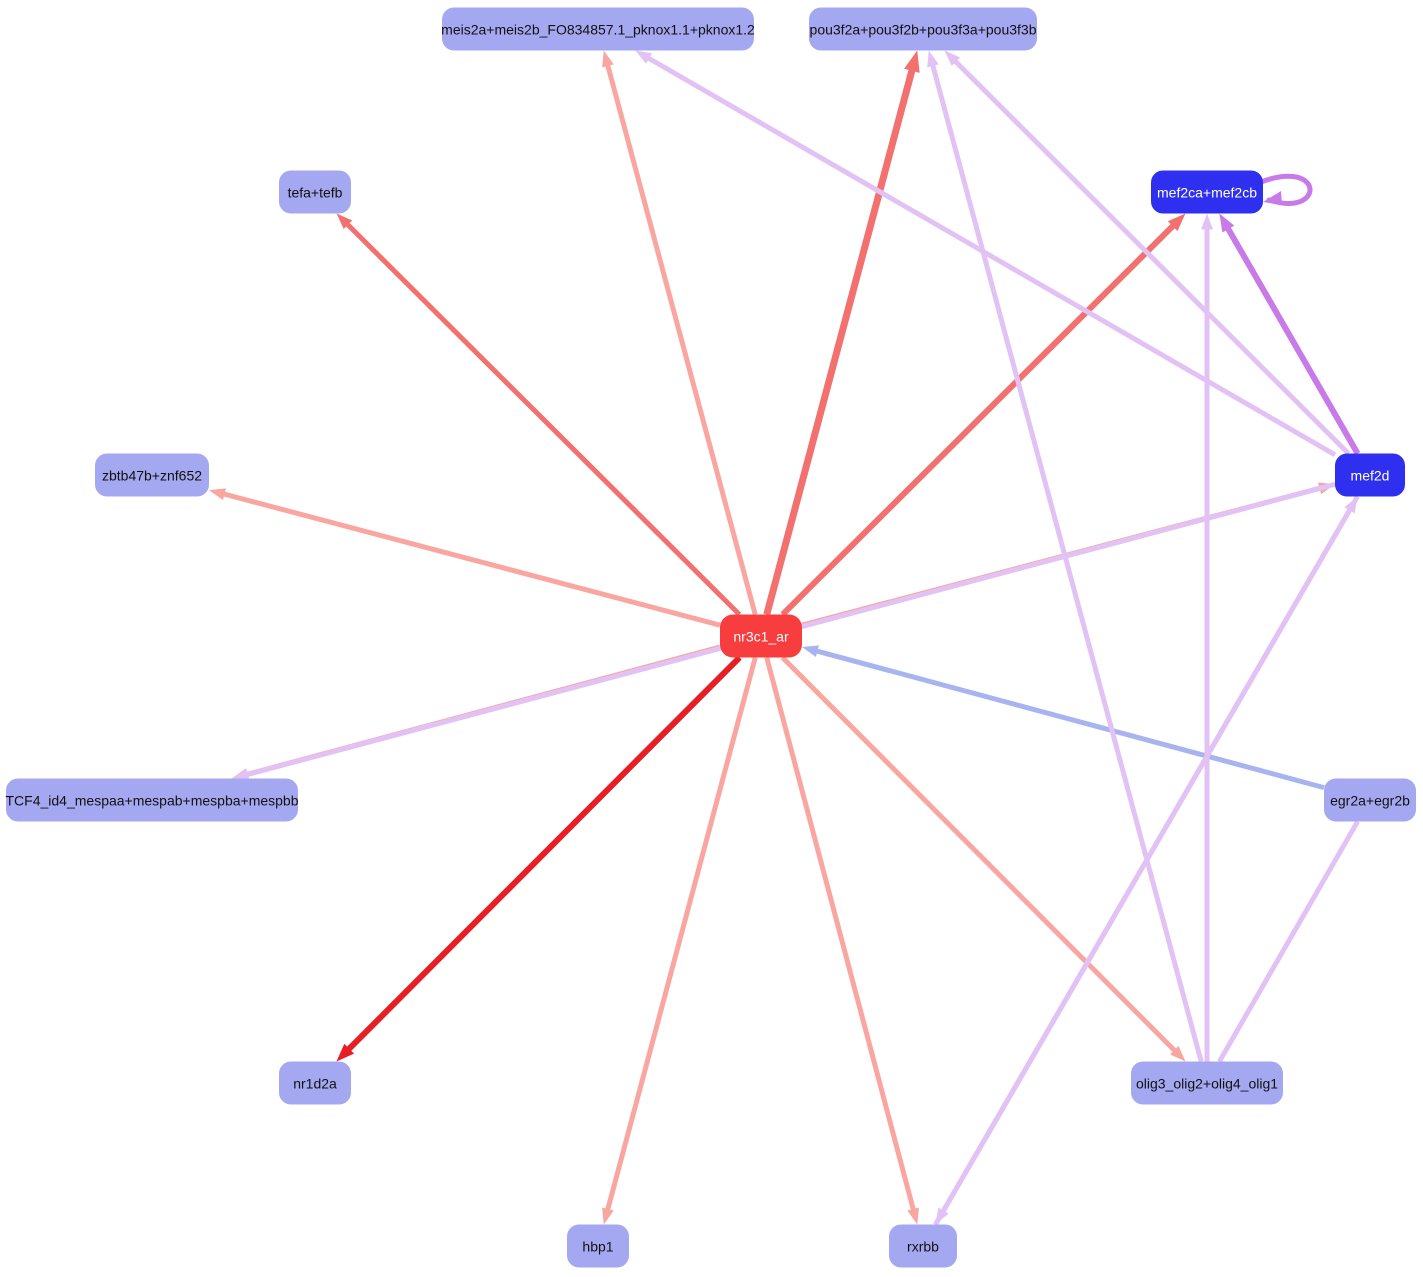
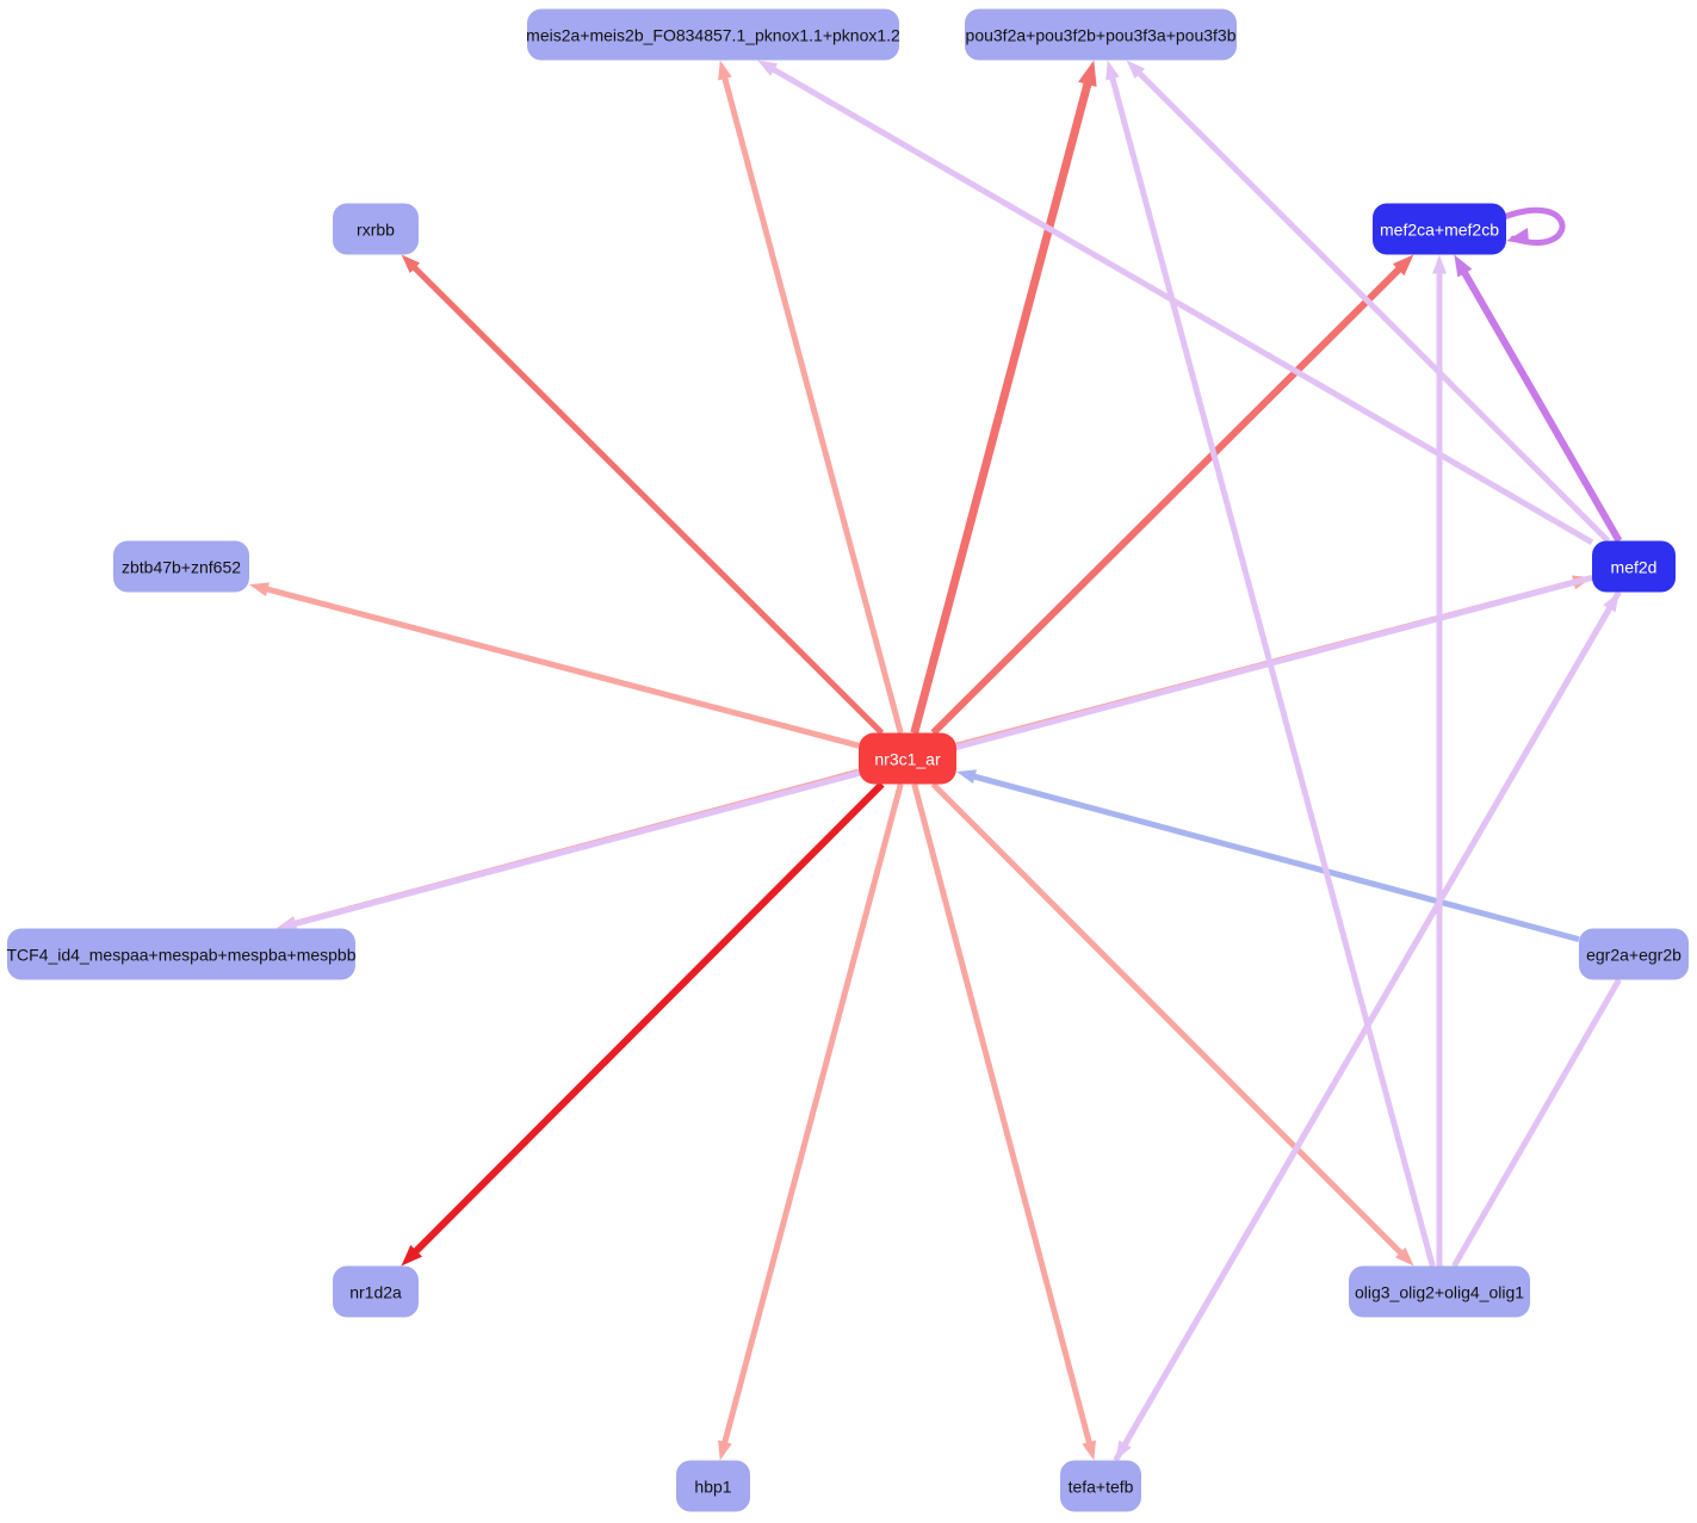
  meis2a+meis2b_FO834857.1_pknox1.1+pknox1.2
  pou3f2a+pou3f2b+pou3f3a+pou3f3b
- tefa+tefb
+ rxrbb
  mef2ca+mef2cb
  zbtb47b+znf652
  mef2d
  nr3c1_ar
  TCF4_id4_mespaa+mespab+mespba+mespbb
  egr2a+egr2b
  nr1d2a
  olig3_olig2+olig4_olig1
  hbp1
- rxrbb
+ tefa+tefb
